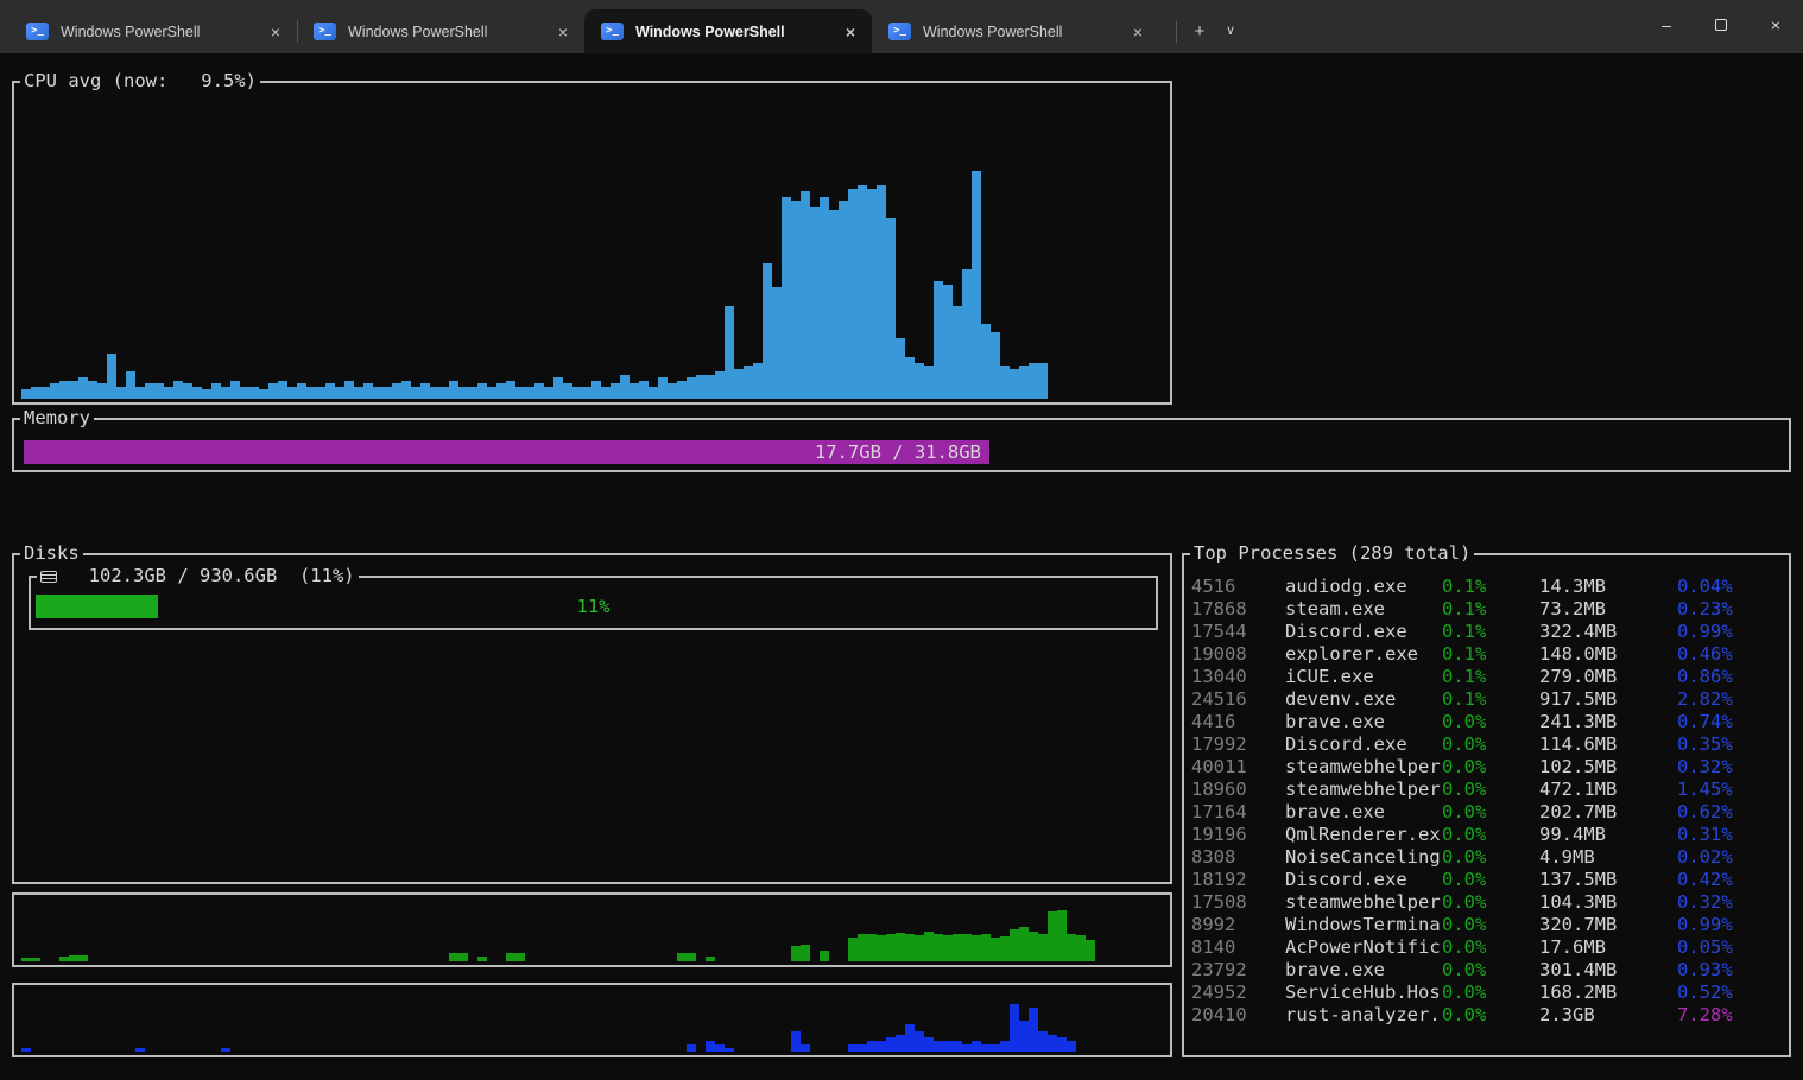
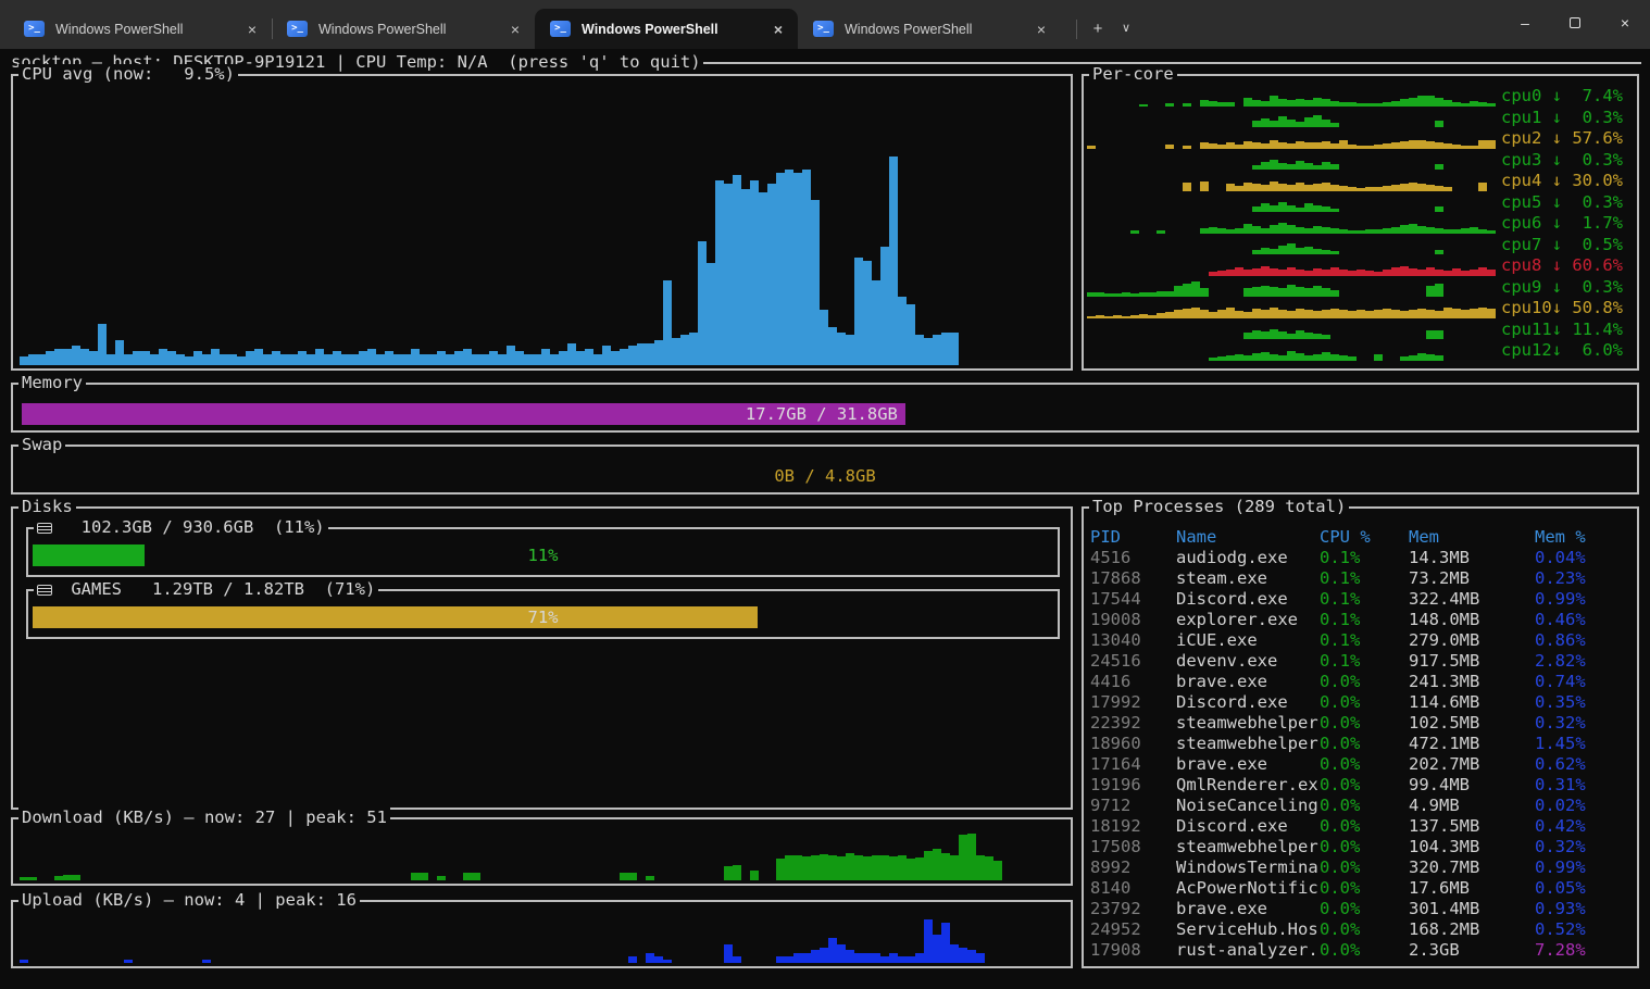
  >_
  Windows PowerShell
  ×
  >_
  Windows PowerShell
  ×
  >_
  Windows PowerShell
  ×
  >_
  Windows PowerShell
  ×
  +
  ∨
  –
  ×
+ socktop — host: DESKTOP-9P19121 | CPU Temp: N/A (press 'q' to quit)
  CPU avg (now: 9.5%)
+ Per-core
+ cpu0 ↓ 7.4%
+ cpu1 ↓ 0.3%
+ cpu2 ↓ 57.6%
+ cpu3 ↓ 0.3%
+ cpu4 ↓ 30.0%
+ cpu5 ↓ 0.3%
+ cpu6 ↓ 1.7%
+ cpu7 ↓ 0.5%
+ cpu8 ↓ 60.6%
+ cpu9 ↓ 0.3%
+ cpu10↓ 50.8%
+ cpu11↓ 11.4%
+ cpu12↓ 6.0%
  Memory
  17.7GB / 31.8GB
+ Swap
+ 0B / 4.8GB
  Disks
  102.3GB / 930.6GB (11%)
  11%
+ GAMES 1.29TB / 1.82TB (71%)
+ 71%
+ Download (KB/s) — now: 27 | peak: 51
+ Upload (KB/s) — now: 4 | peak: 16
  Top Processes (289 total)
+ PID
+ Name
+ CPU %
+ Mem
+ Mem %
  4516
  audiodg.exe
  0.1%
  14.3MB
  0.04%
  17868
  steam.exe
  0.1%
  73.2MB
  0.23%
  17544
  Discord.exe
  0.1%
  322.4MB
  0.99%
  19008
  explorer.exe
  0.1%
  148.0MB
  0.46%
  13040
  iCUE.exe
  0.1%
  279.0MB
  0.86%
  24516
  devenv.exe
  0.1%
  917.5MB
  2.82%
  4416
  brave.exe
  0.0%
  241.3MB
  0.74%
  17992
  Discord.exe
  0.0%
  114.6MB
  0.35%
- 40011
+ 22392
  steamwebhelper
  0.0%
  102.5MB
  0.32%
  18960
  steamwebhelper
  0.0%
  472.1MB
  1.45%
  17164
  brave.exe
  0.0%
  202.7MB
  0.62%
  19196
  QmlRenderer.ex
  0.0%
  99.4MB
  0.31%
- 8308
+ 9712
  NoiseCanceling
  0.0%
  4.9MB
  0.02%
  18192
  Discord.exe
  0.0%
  137.5MB
  0.42%
  17508
  steamwebhelper
  0.0%
  104.3MB
  0.32%
  8992
  WindowsTermina
  0.0%
  320.7MB
  0.99%
  8140
  AcPowerNotific
  0.0%
  17.6MB
  0.05%
  23792
  brave.exe
  0.0%
  301.4MB
  0.93%
  24952
  ServiceHub.Hos
  0.0%
  168.2MB
  0.52%
- 20410
+ 17908
  rust-analyzer.
  0.0%
  2.3GB
  7.28%
